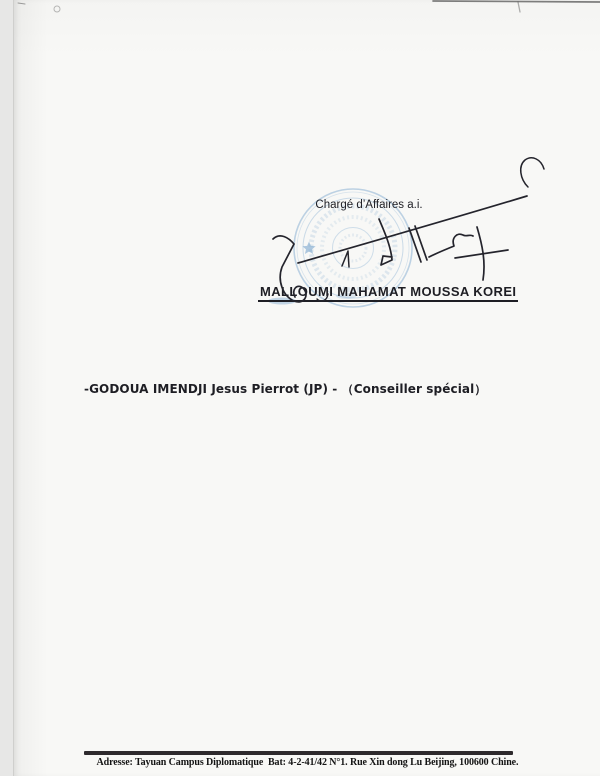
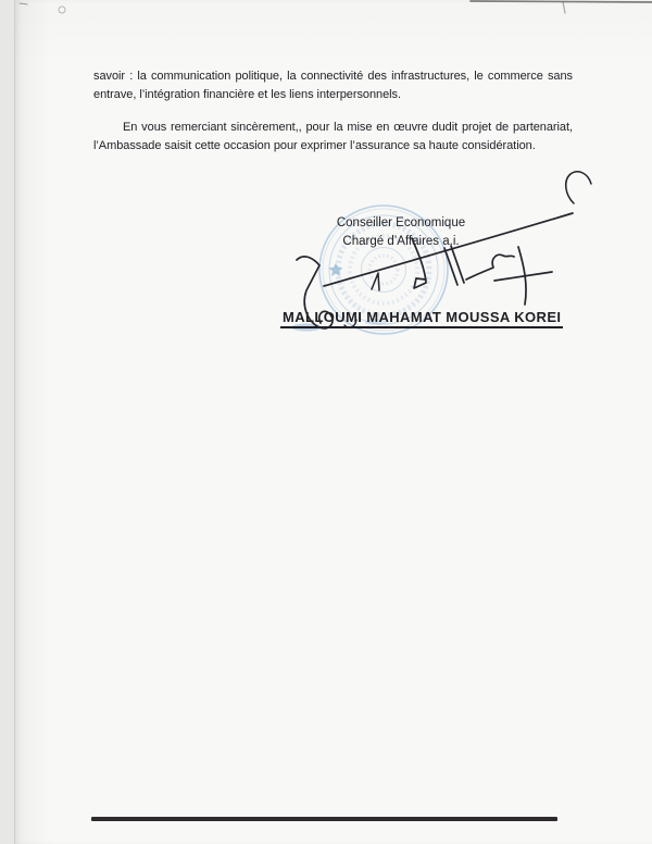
+ savoir : la communication politique, la connectivité des infrastructures, le commerce sans entrave, l’intégration financière et les liens interpersonnels.
+ En vous remerciant sincèrement,, pour la mise en œuvre dudit projet de partenariat, l’Ambassade saisit cette occasion pour exprimer l’assurance sa haute considération.
+ Conseiller Economique
  Chargé d’Affaires a.i.
  MALOUMI MAHAMAT MOUSSA KOREI
- -GODOUA IMENDJI Jesus Pierrot (JP) - （Conseiller spécial）
- Adresse: Tayuan Campus Diplomatique Bat: 4-2-41/42 N°1. Rue Xin dong Lu Beijing, 100600 Chine.
